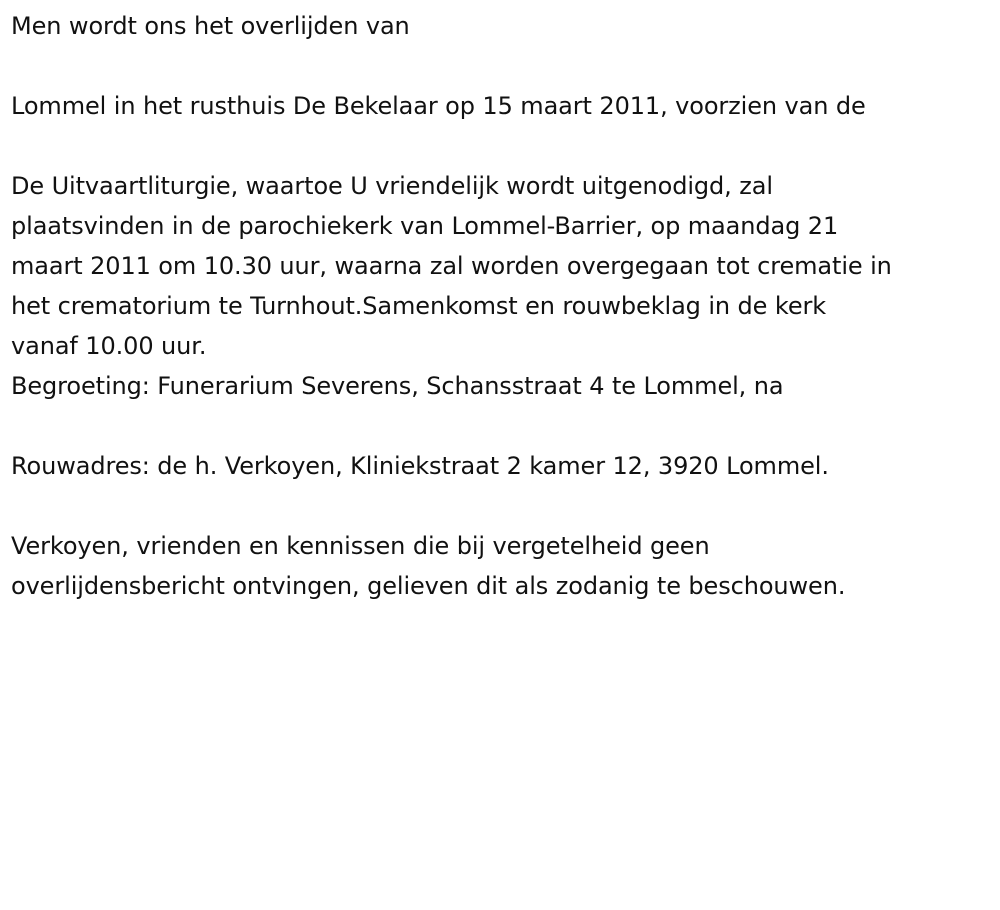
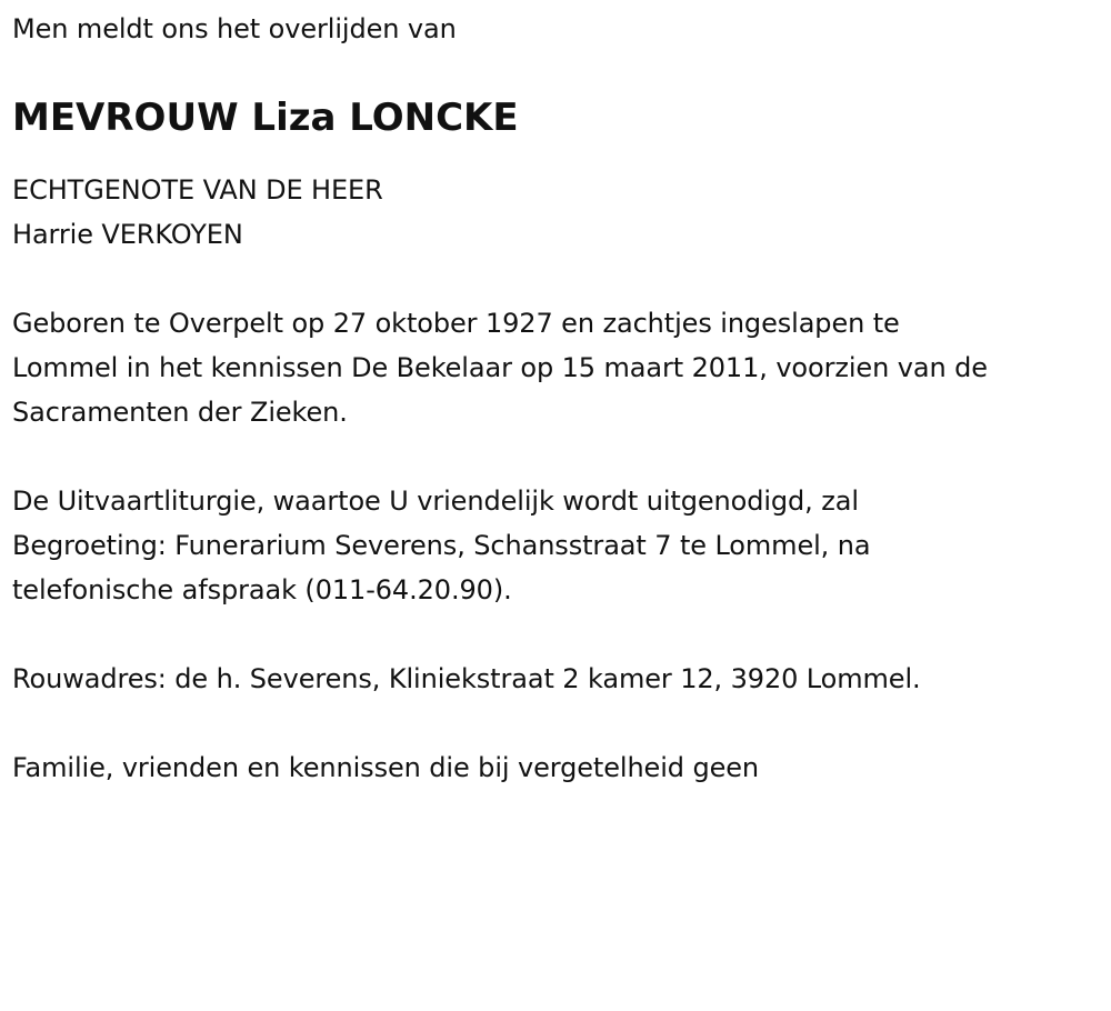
- Men wordt ons het overlijden van
+ Men meldt ons het overlijden van
+ MEVROUW Liza LONCKE
+ ECHTGENOTE VAN DE HEER
+ Harrie VERKOYEN
+ Geboren te Overpelt op 27 oktober 1927 en zachtjes ingeslapen te
- Lommel in het rusthuis De Bekelaar op 15 maart 2011, voorzien van de
+ Lommel in het kennissen De Bekelaar op 15 maart 2011, voorzien van de
+ Sacramenten der Zieken.
  De Uitvaartliturgie, waartoe U vriendelijk wordt uitgenodigd, zal
- plaatsvinden in de parochiekerk van Lommel-Barrier, op maandag 21
- maart 2011 om 10.30 uur, waarna zal worden overgegaan tot crematie in
- het crematorium te Turnhout.Samenkomst en rouwbeklag in de kerk
- vanaf 10.00 uur.
- Begroeting: Funerarium Severens, Schansstraat 4 te Lommel, na
+ Begroeting: Funerarium Severens, Schansstraat 7 te Lommel, na
+ telefonische afspraak (011-64.20.90).
- Rouwadres: de h. Verkoyen, Kliniekstraat 2 kamer 12, 3920 Lommel.
+ Rouwadres: de h. Severens, Kliniekstraat 2 kamer 12, 3920 Lommel.
- Verkoyen, vrienden en kennissen die bij vergetelheid geen
+ Familie, vrienden en kennissen die bij vergetelheid geen
- overlijdensbericht ontvingen, gelieven dit als zodanig te beschouwen.
